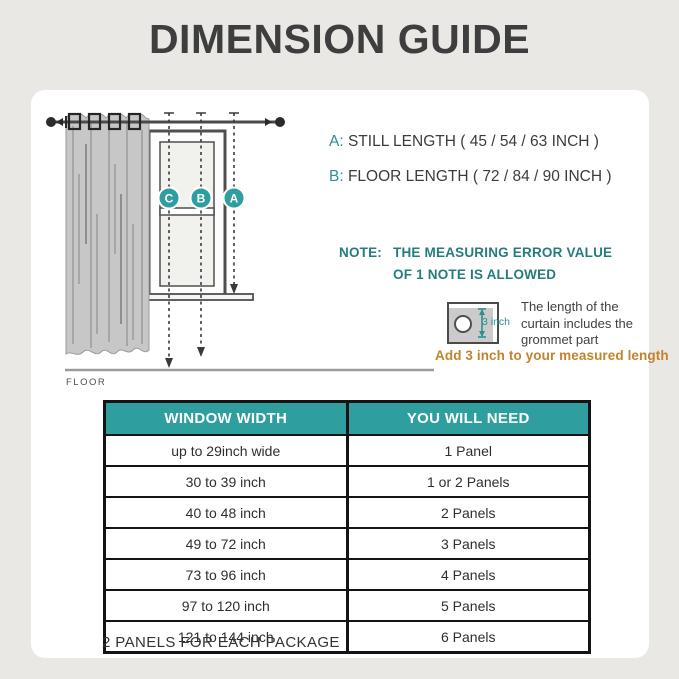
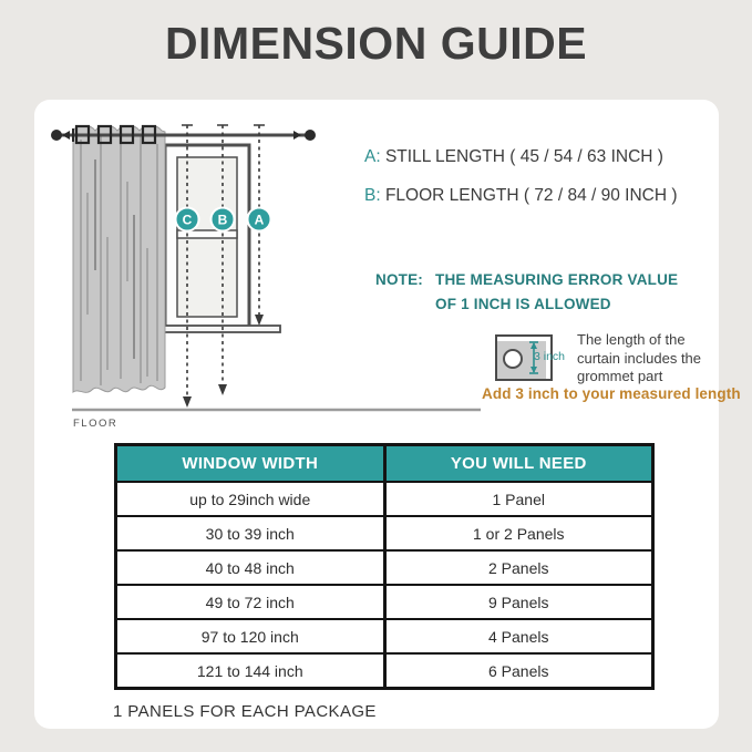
  DIMENSION GUIDE
  C
  B
  A
  FLOOR
  A: STILL LENGTH ( 45 / 54 / 63 INCH )
  B: FLOOR LENGTH ( 72 / 84 / 90 INCH )
  NOTE:
  THE MEASURING ERROR VALUE
- OF 1 NOTE IS ALLOWED
+ OF 1 INCH IS ALLOWED
  3 inch
  The length of the curtain includes the grommet part
  Add 3 inch to your measured length
  WINDOW WIDTH	YOU WILL NEED
  up to 29inch wide	1 Panel
  30 to 39 inch	1 or 2 Panels
  40 to 48 inch	2 Panels
- 49 to 72 inch	3 Panels
+ 49 to 72 inch	9 Panels
- 73 to 96 inch	4 Panels
- 97 to 120 inch	5 Panels
+ 97 to 120 inch	4 Panels
  121 to 144 inch	6 Panels
- 2 PANELS FOR EACH PACKAGE
+ 1 PANELS FOR EACH PACKAGE
